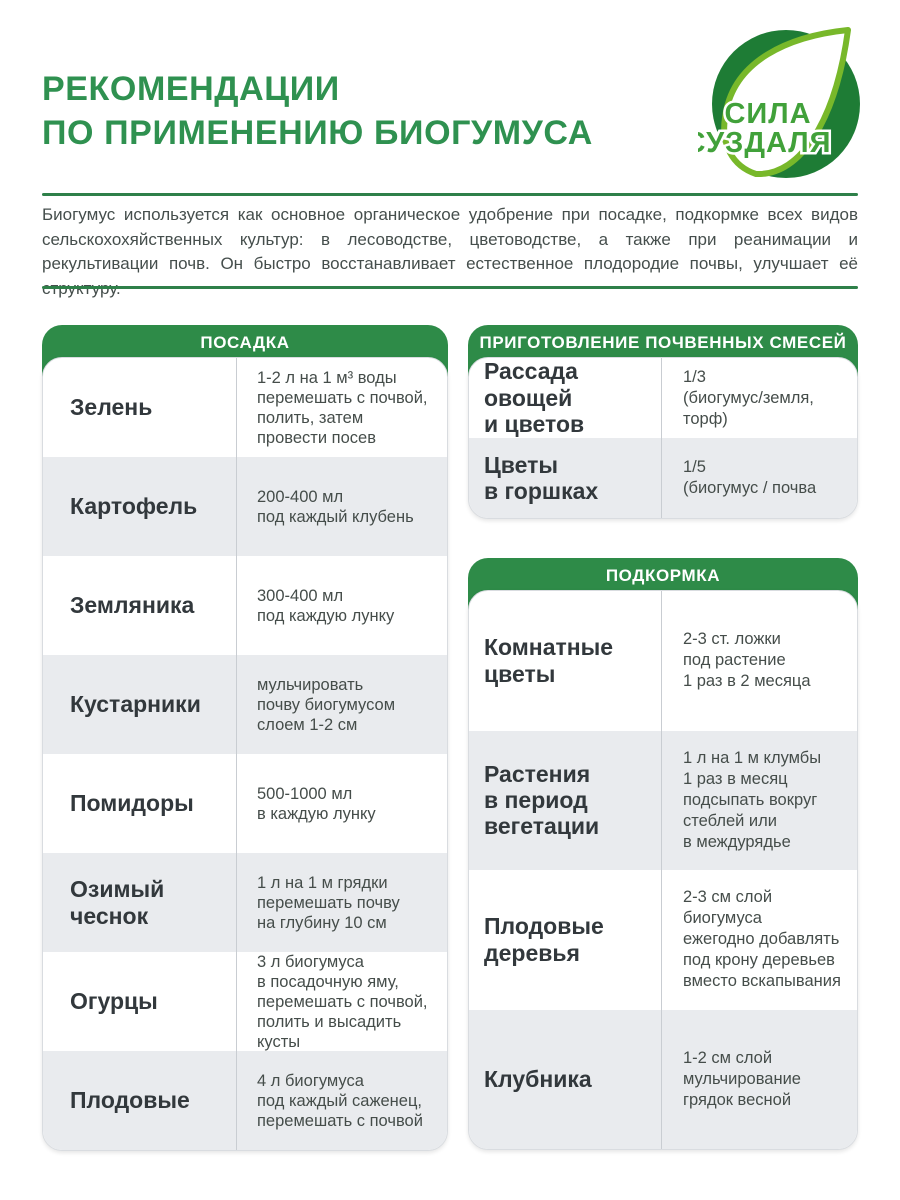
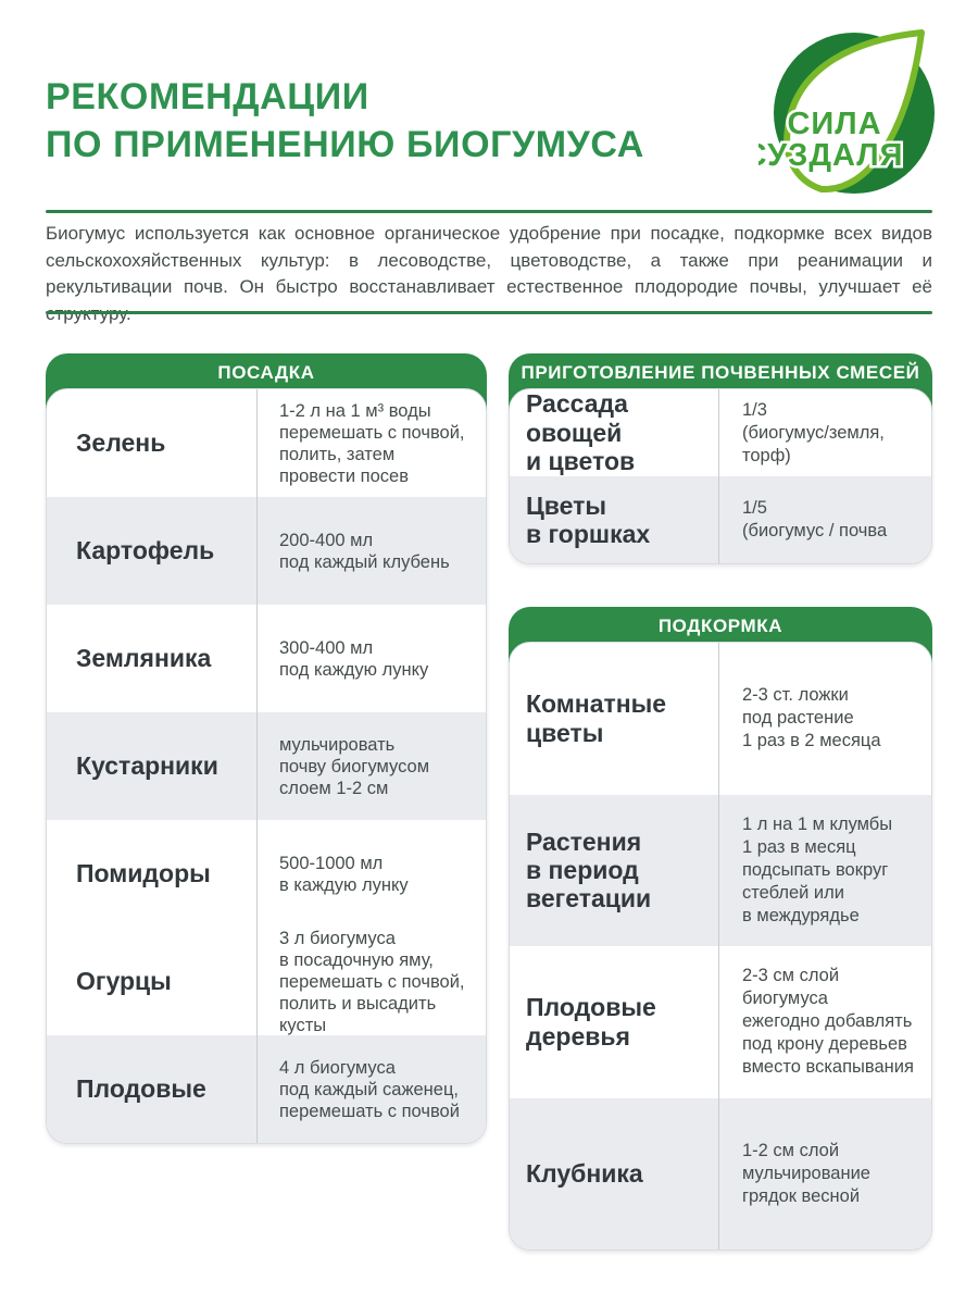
  РЕКОМЕНДАЦИИ
  ПО ПРИМЕНЕНИЮ БИОГУМУСА
  СИЛА
  УЗДАЛЯ
  Биогумус используется как основное органическое удобрение при посадке, подкормке всех видов сельскохохяйственных культур: в лесоводстве, цветоводстве, а также при реанимации и рекультивации почв. Он быстро восстанавливает естественное плодородие почвы, улучшает её
  ПОСАДКА
  Зелень
  1-2 л на 1 м³ воды
  перемешать с почвой,
  полить, затем
  провести посев
  Картофель
  200-400 мл
  под каждый клубень
  Земляника
  300-400 мл
  под каждую лунку
  Кустарники
  мульчировать
  почву биогумусом
  слоем 1-2 см
  Помидоры
  500-1000 мл
  в каждую лунку
- Озимый
- чеснок
- 1 л на 1 м грядки
- перемешать почву
- на глубину 10 см
  Огурцы
  3 л биогумуса
  в посадочную яму,
  перемешать с почвой,
  полить и высадить
  кусты
  Плодовые
  4 л биогумуса
  под каждый саженец,
  перемешать с почвой
  ПРИГОТОВЛЕНИЕ ПОЧВЕННЫХ СМЕСЕЙ
  Рассада овощей
  и цветов
  1/3
  (биогумус/земля,
  торф)
  Цветы
  в горшках
  1/5
  (биогумус / почва
  ПОДКОРМКА
  Комнатные
  цветы
  2-3 ст. ложки
  под растение
  1 раз в 2 месяца
  Растения
  в период
  вегетации
  1 л на 1 м клумбы
  1 раз в месяц
  подсыпать вокруг
  стеблей или
  в междурядье
  Плодовые
  деревья
  2-3 см слой
  биогумуса
  ежегодно добавлять
  под крону деревьев
  вместо вскапывания
  Клубника
  1-2 см слой
  мульчирование
  грядок весной
